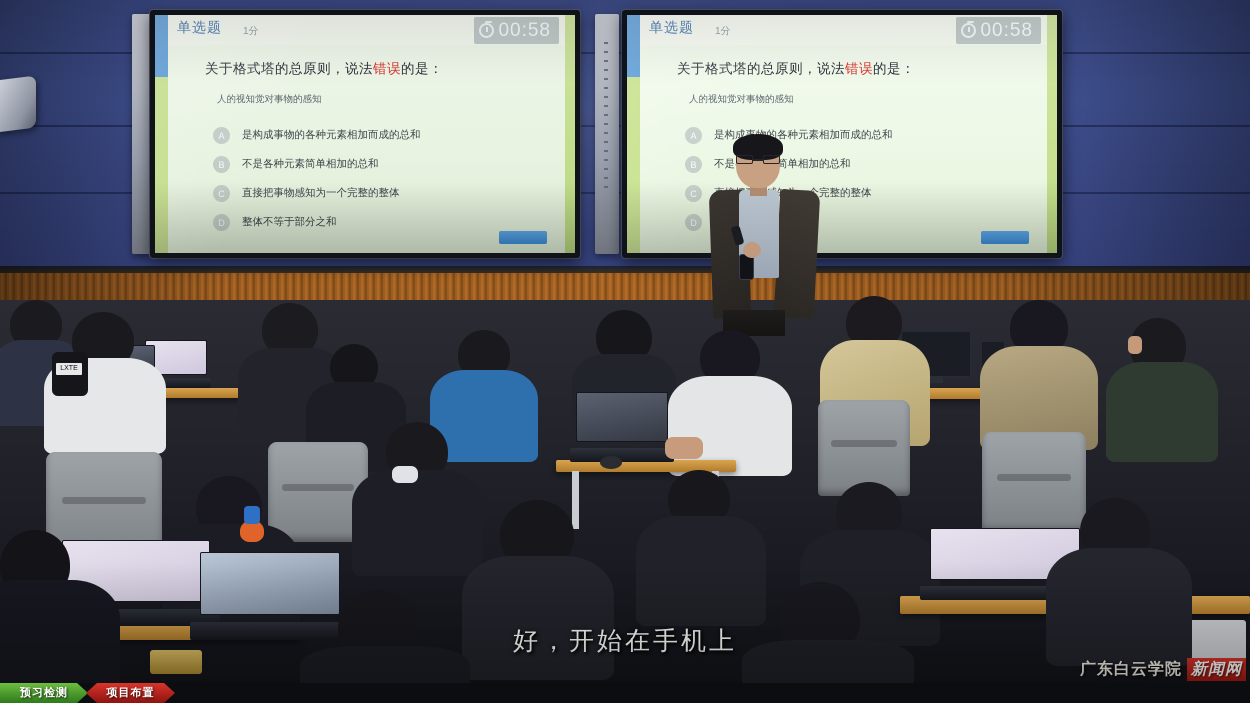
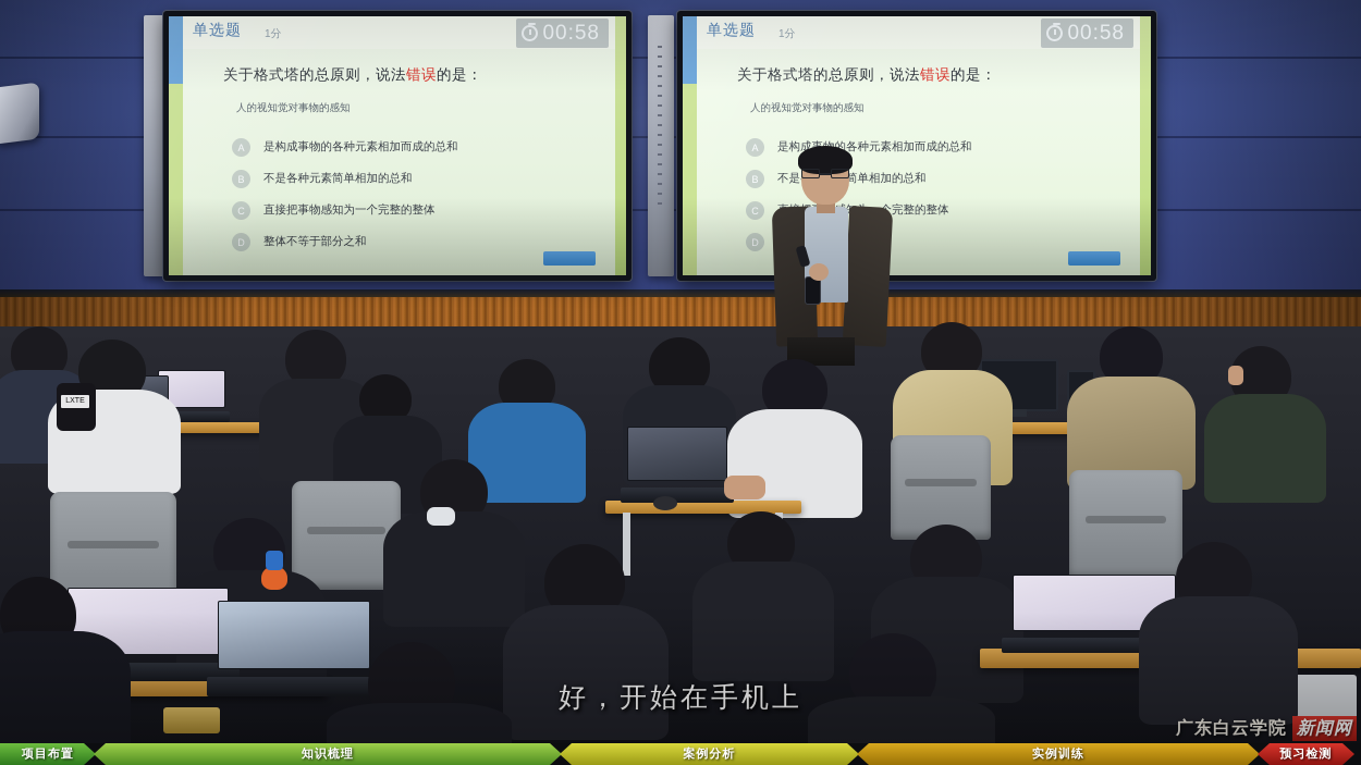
- 预习检测
+ 项目布置
+ 知识梳理
+ 案例分析
+ 实例训练
- 项目布置
+ 预习检测
